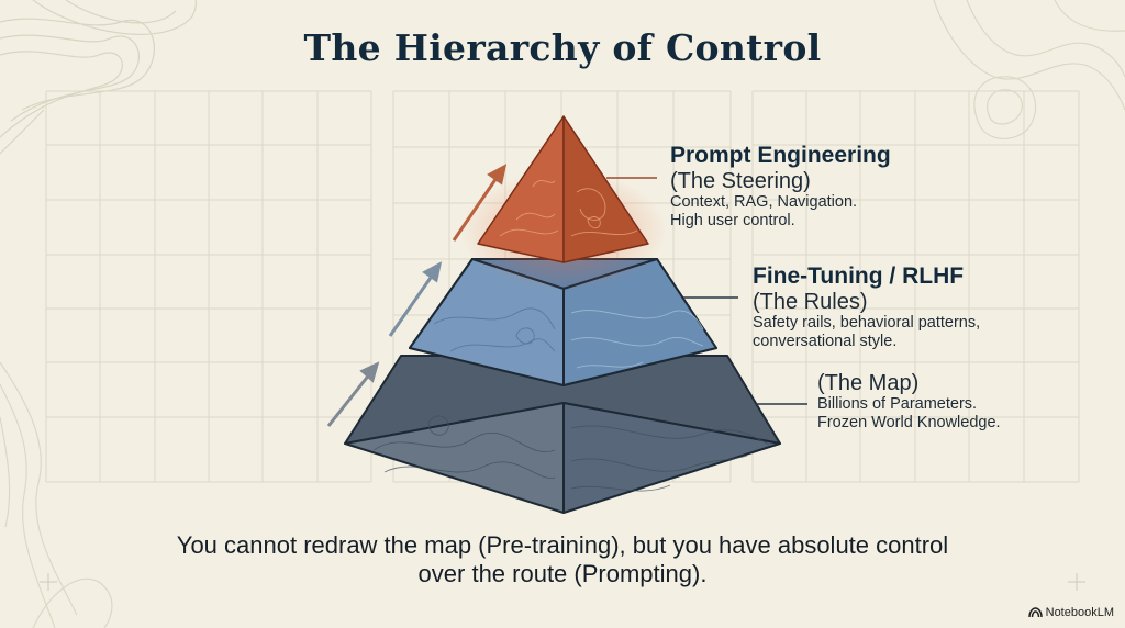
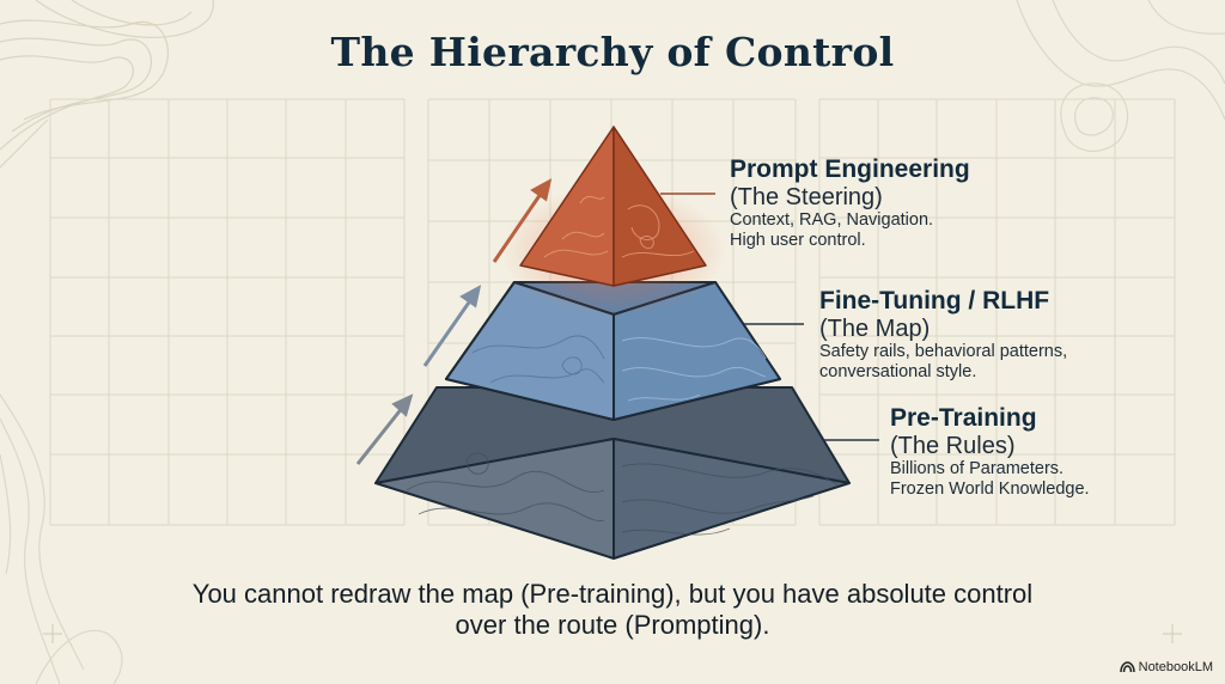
  The Hierarchy of Control
  Prompt Engineering
  (The Steering)
  Context, RAG, Navigation.
  High user control.
  Fine-Tuning / RLHF
- (The Rules)
+ (The Map)
  Safety rails, behavioral patterns,
  conversational style.
+ Pre-Training
- (The Map)
+ (The Rules)
  Billions of Parameters.
  Frozen World Knowledge.
  You cannot redraw the map (Pre-training), but you have absolute control
  over the route (Prompting).
  NotebookLM
